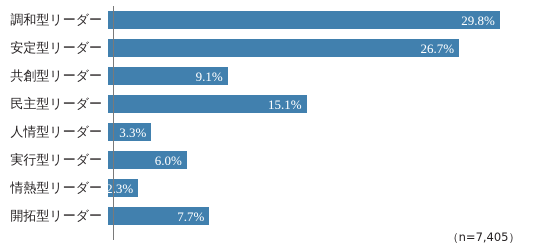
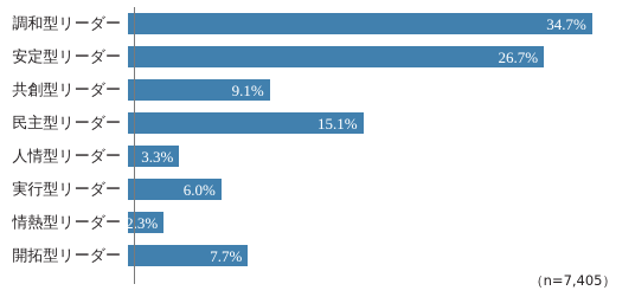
  調和型リーダー
- 29.8%
+ 34.7%
  安定型リーダー
  26.7%
  共創型リーダー
  9.1%
  民主型リーダー
  15.1%
  人情型リーダー
  3.3%
  実行型リーダー
  6.0%
  情熱型リーダー
  2.3%
  開拓型リーダー
  7.7%
  （n=7,405）
